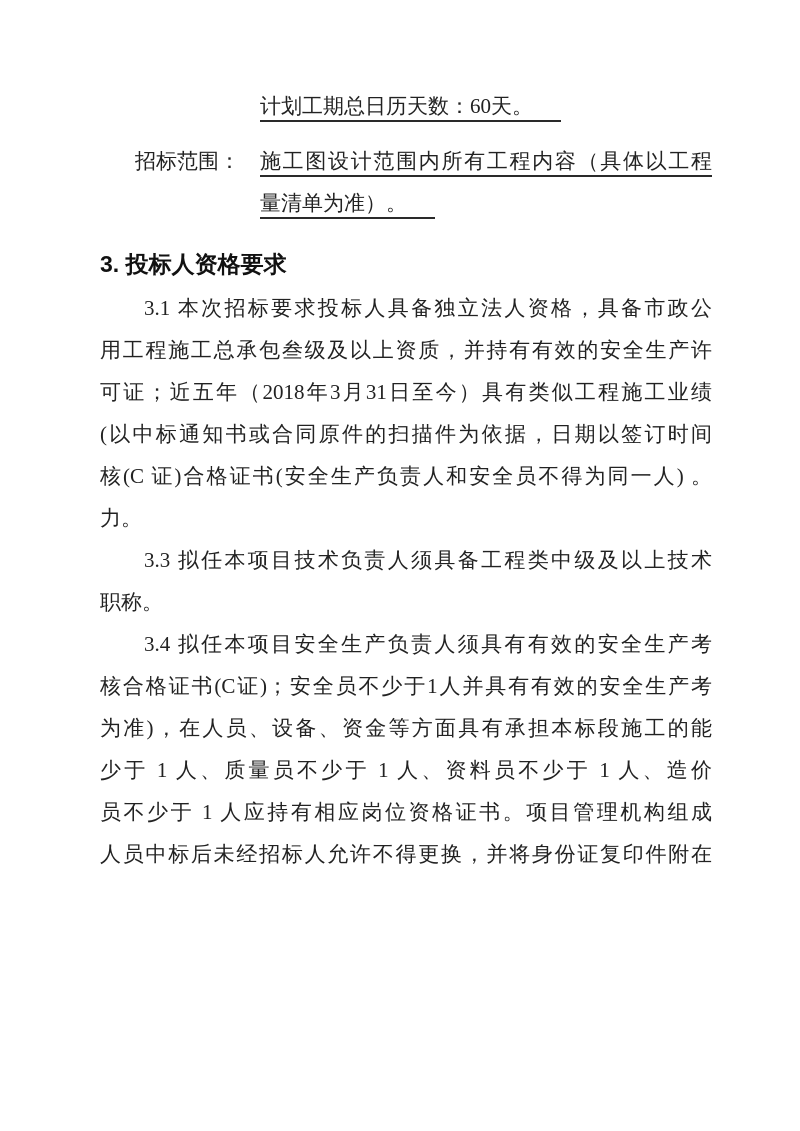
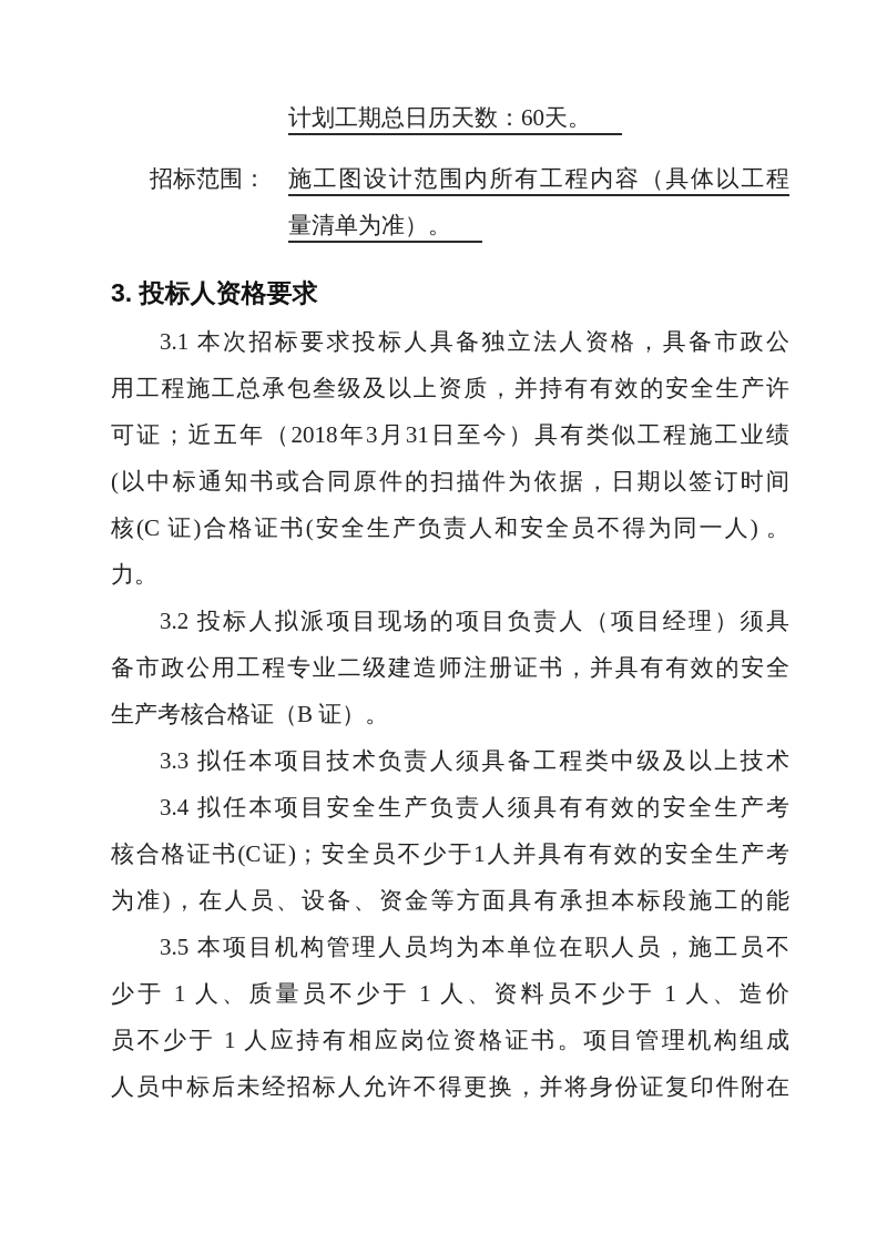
  计划工期总日历天数：60天。
  招标范围：
  施工图设计范围内所有工程内容（具体以工程
  量清单为准）。
  3. 投标人资格要求
  3.1 本次招标要求投标人具备独立法人资格，具备市政公
  用工程施工总承包叁级及以上资质，并持有有效的安全生产许
  可证；近五年（2018年3月31日至今）具有类似工程施工业绩
  (以中标通知书或合同原件的扫描件为依据，日期以签订时间
  核(C 证)合格证书(安全生产负责人和安全员不得为同一人) 。
  力。
+ 3.2 投标人拟派项目现场的项目负责人（项目经理）须具
+ 备市政公用工程专业二级建造师注册证书，并具有有效的安全
+ 生产考核合格证（B 证）。
  3.3 拟任本项目技术负责人须具备工程类中级及以上技术
- 职称。
  3.4 拟任本项目安全生产负责人须具有有效的安全生产考
  核合格证书(C证)；安全员不少于1人并具有有效的安全生产考
  为准)，在人员、设备、资金等方面具有承担本标段施工的能
+ 3.5 本项目机构管理人员均为本单位在职人员，施工员不
  少于 1 人、质量员不少于 1 人、资料员不少于 1 人、造价
  员不少于 1 人应持有相应岗位资格证书。项目管理机构组成
  人员中标后未经招标人允许不得更换，并将身份证复印件附在
